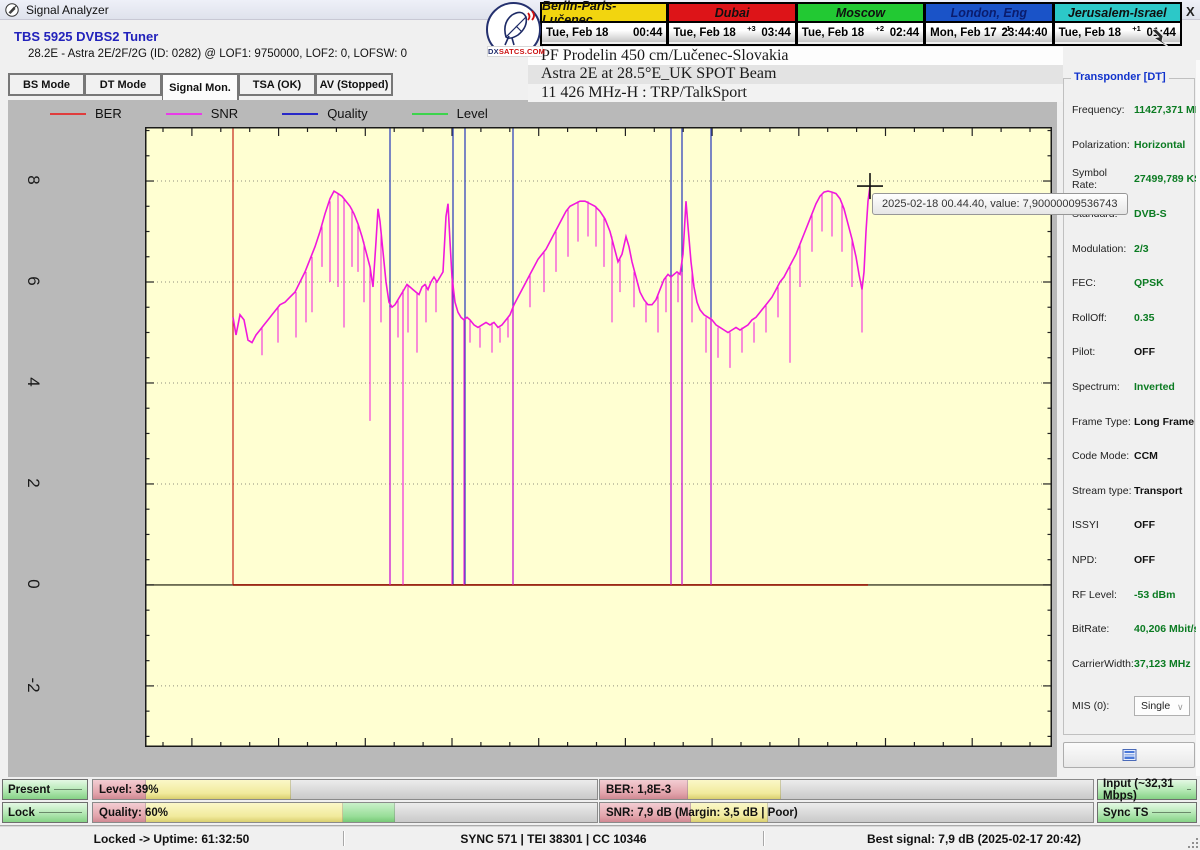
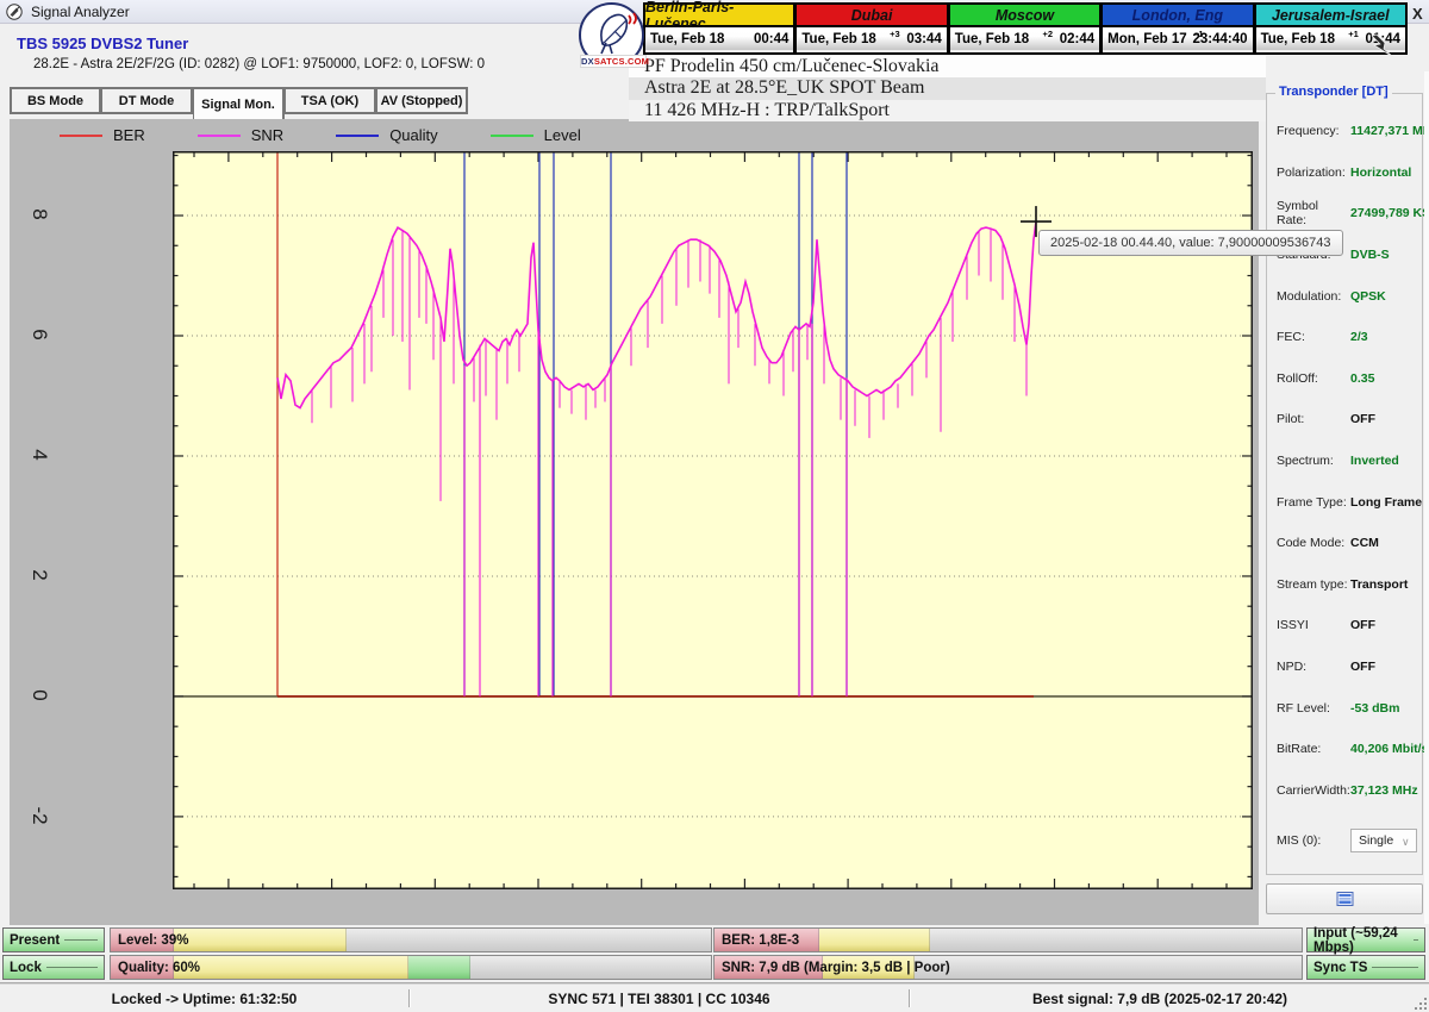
  Signal Analyzer
  TBS 5925 DVBS2 Tuner
  28.2E - Astra 2E/2F/2G (ID: 0282) @ LOF1: 9750000, LOF2: 0, LOFSW: 0
  BS Mode
  DT Mode
  Signal Mon.
  TSA (OK)
  AV (Stopped)
  BER
  SNR
  Quality
  Level
  2025-02-18 00.44.40, value: 7,90000009536743
  Transponder [DT]
  Frequency:
  11427,371 M
  Polarization:
  Horizontal
  Symbol Rate:
  27499,789 K
  DVB-S
  Modulation:
- 2/3
+ QPSK
  FEC:
- QPSK
+ 2/3
  RollOff:
  0.35
  Pilot:
  OFF
  Spectrum:
  Inverted
  Frame Type:
  Long Frame
  Code Mode:
  CCM
  Stream type:
  Transport
  ISSYI
  OFF
  NPD:
  OFF
  RF Level:
  -53 dBm
  BitRate:
  40,206 Mbit/
  CarrierWidth:
  37,123 MHz
  MIS (0):
  Single
  ∨
  Berlin-Paris-Lučenec
  Tue, Feb 18
  00:44
  Dubai
  Tue, Feb 18
  +3
  03:44
  Moscow
  Tue, Feb 18
  +2
  02:44
  London, Eng
  Mon, Feb 17
  -1
  23:44:40
  Jerusalem-Israel
  Tue, Feb 18
  +1
  0:44
  X
  DXSATCS.COM
  PF Prodelin 450 cm/Lučenec-Slovakia
  Astra 2E at 28.5°E_UK SPOT Beam
  11 426 MHz-H : TRP/TalkSport
  Present
  Level: 39%
  BER: 1,8E-3
- Input (~32,31 Mbps)
+ Input (~59,24 Mbps)
  Lock
  Quality: 60%
  SNR: 7,9 dB (Margin: 3,5 dB | Poor)
  Sync TS
  Locked -> Uptime: 61:32:50
  SYNC 571 | TEI 38301 | CC 10346
  Best signal: 7,9 dB (2025-02-17 20:42)
